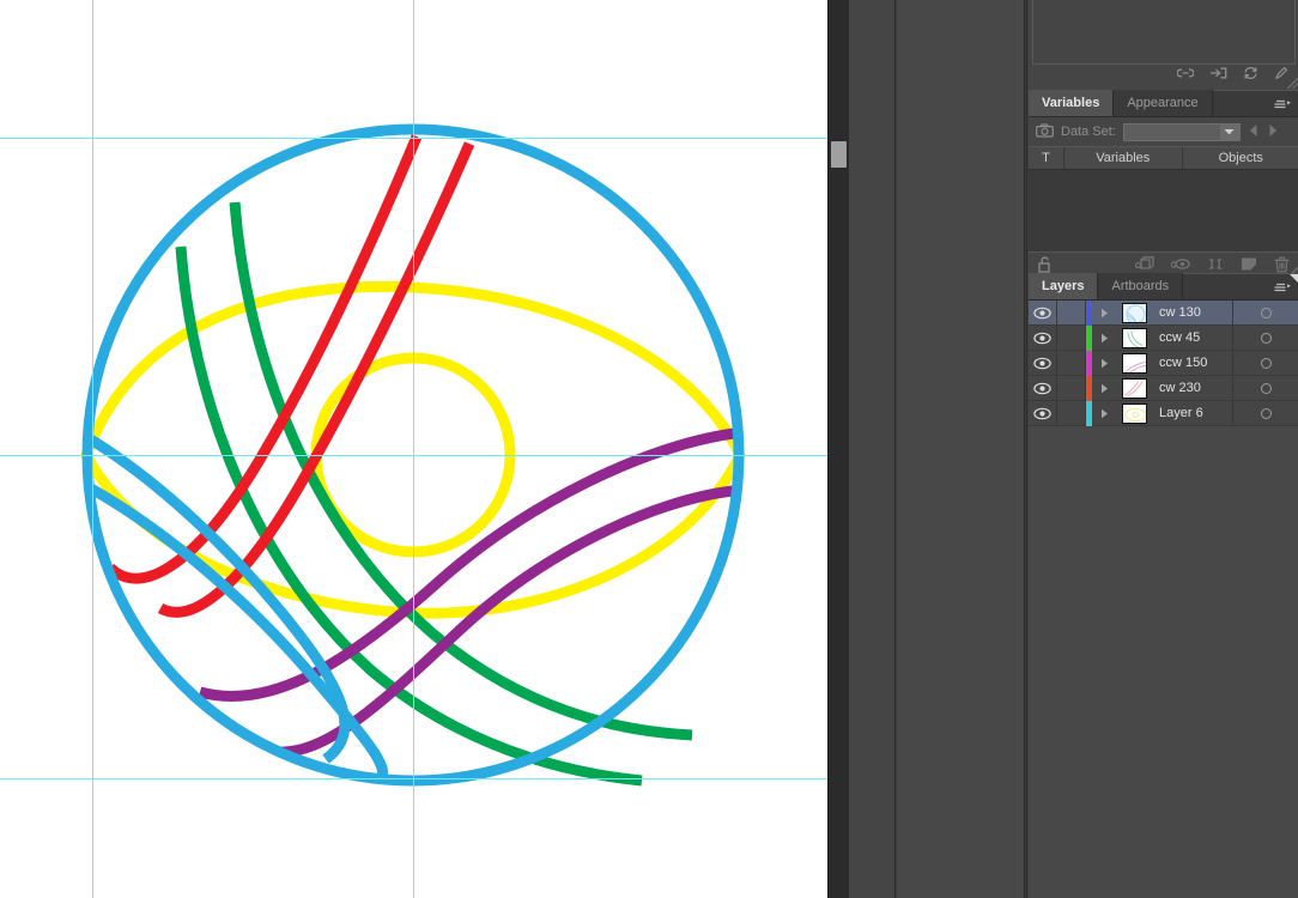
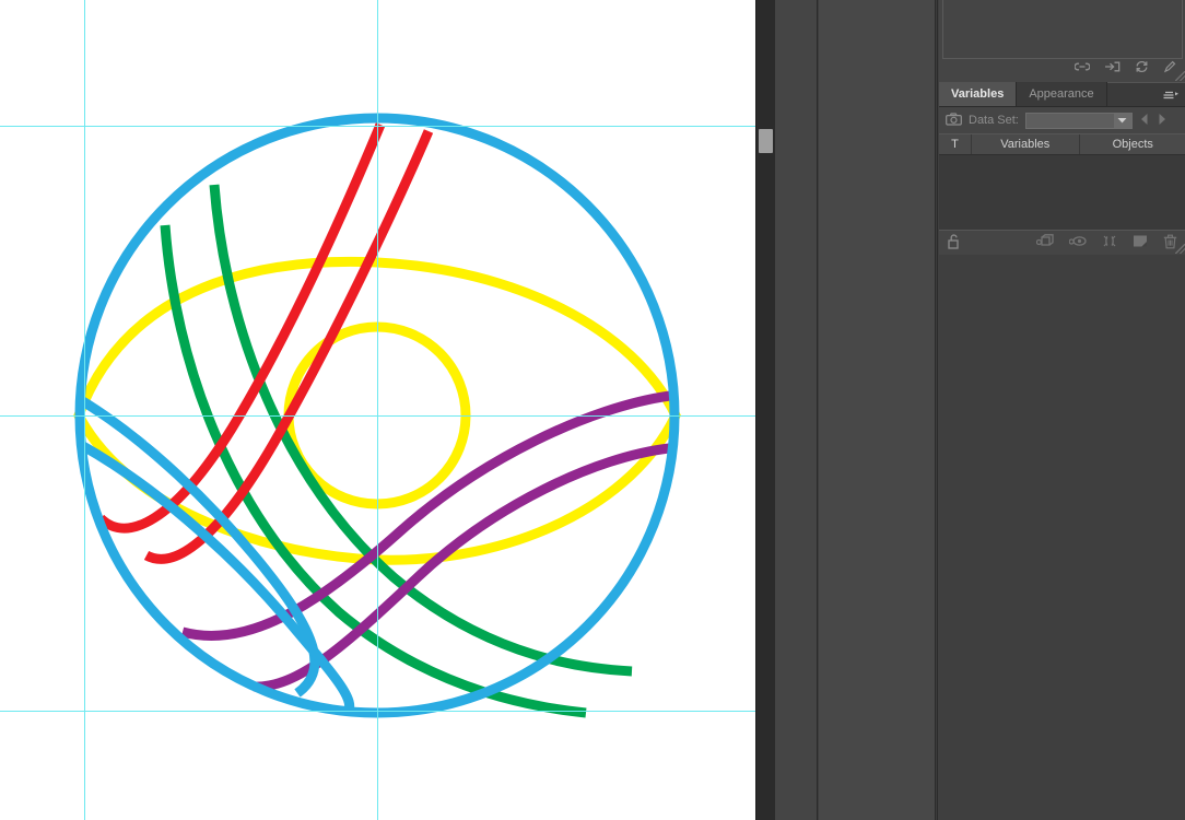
  Variables
  Appearance
  Data Set:
  T
  Variables
  Objects
- Layers
- Artboards
- cw 130
- ccw 45
- ccw 150
- cw 230
- Layer 6
